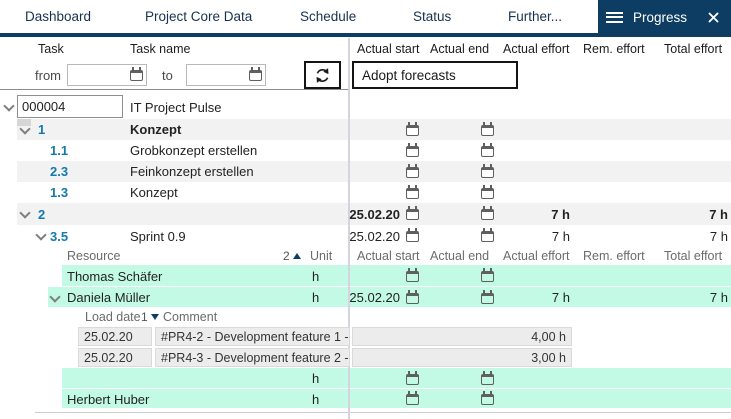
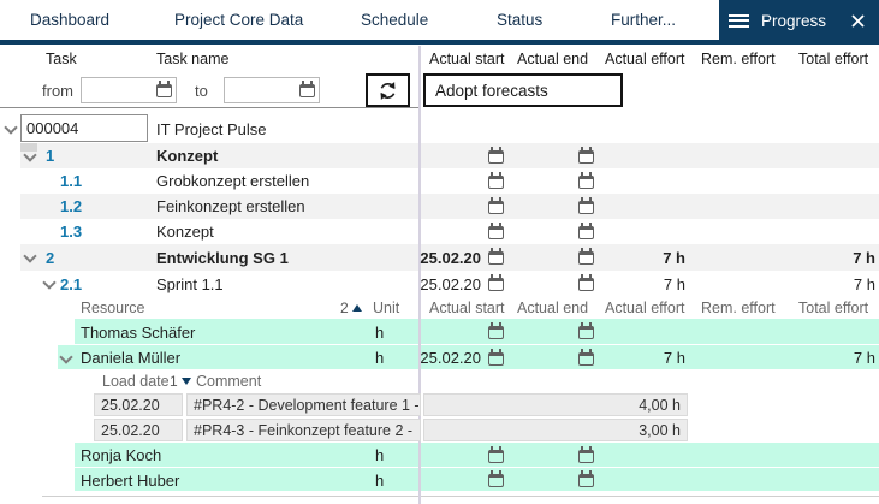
  Dashboard
  Project Core Data
  Schedule
  Status
  Further...
  Progress
  Task
  Task name
  Actual start
  Actual end
  Actual effort
  Rem. effort
  Total effort
  from
  to
  Adopt forecasts
  000004
  IT Project Pulse
  1
  Konzept
  1.1
  Grobkonzept erstellen
- 2.3
+ 1.2
  Feinkonzept erstellen
  1.3
  Konzept
  2
+ Entwicklung SG 1
  25.02.20
  7 h
  7 h
- 3.5
+ 2.1
- Sprint 0.9
+ Sprint 1.1
  25.02.20
  7 h
  7 h
  Resource
  2
  Unit
  Actual start
  Actual end
  Actual effort
  Rem. effort
  Total effort
  Thomas Schäfer
  h
  Daniela Müller
  h
  25.02.20
  7 h
  7 h
  Load date
  1
  Comment
  25.02.20
  #PR4-2 - Development feature 1 -
  4,00 h
  25.02.20
- #PR4-3 - Development feature 2 -
+ #PR4-3 - Feinkonzept feature 2 -
  3,00 h
+ Ronja Koch
  h
  Herbert Huber
  h
